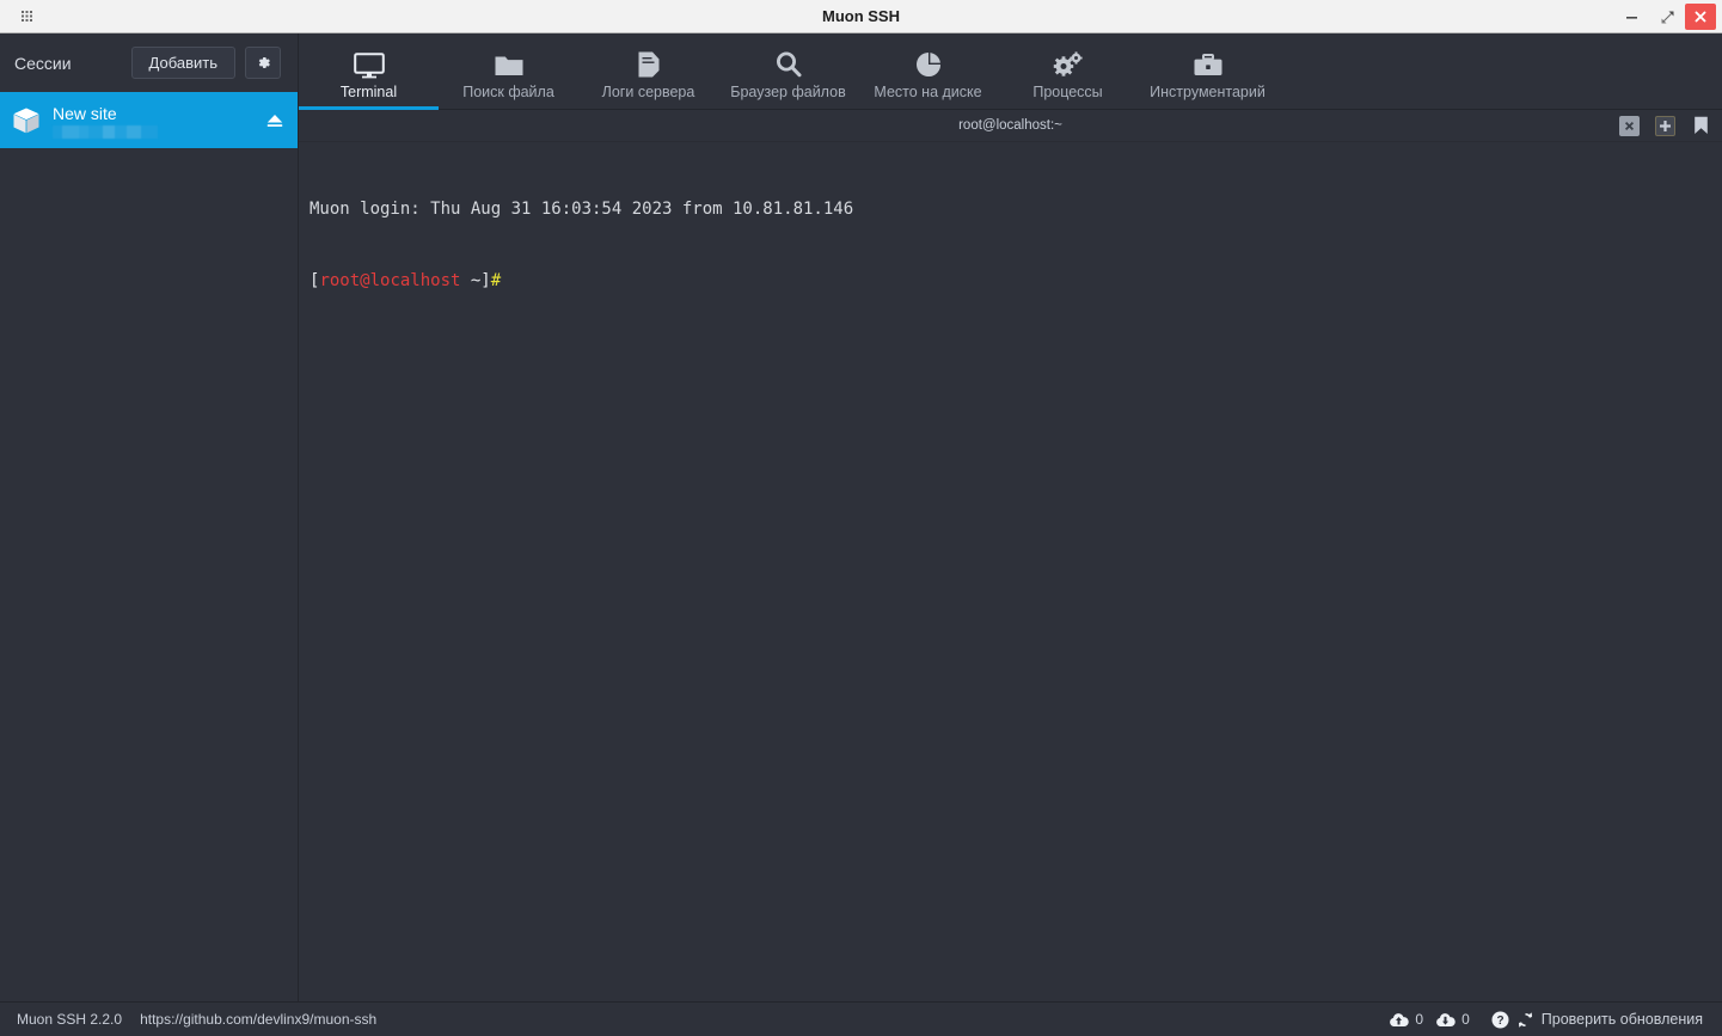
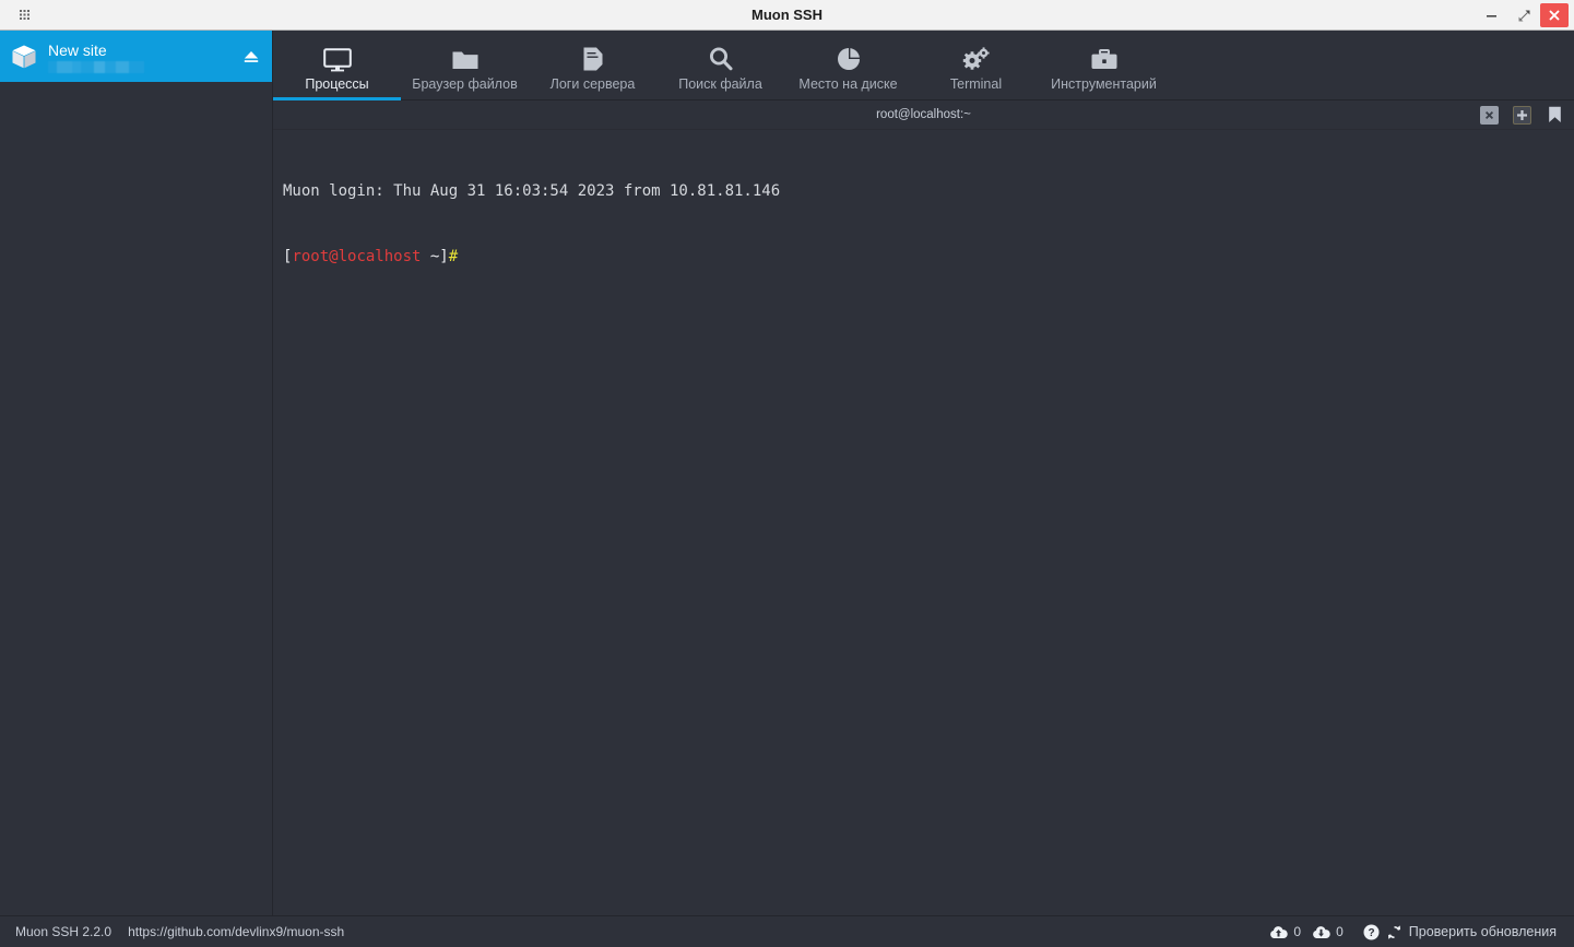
  Muon SSH
- Сессии
- Добавить
  New site
- Terminal
+ Процессы
- Поиск файла
+ Браузер файлов
  Логи сервера
- Браузер файлов
+ Поиск файла
  Место на диске
- Процессы
+ Terminal
  Инструментарий
  root@localhost:~
  Muon login: Thu Aug 31 16:03:54 2023 from 10.81.81.146
  [root@localhost ~]#
  Muon SSH 2.2.0
  https://github.com/devlinx9/muon-ssh
  0
  0
  ?
  Проверить обновления
